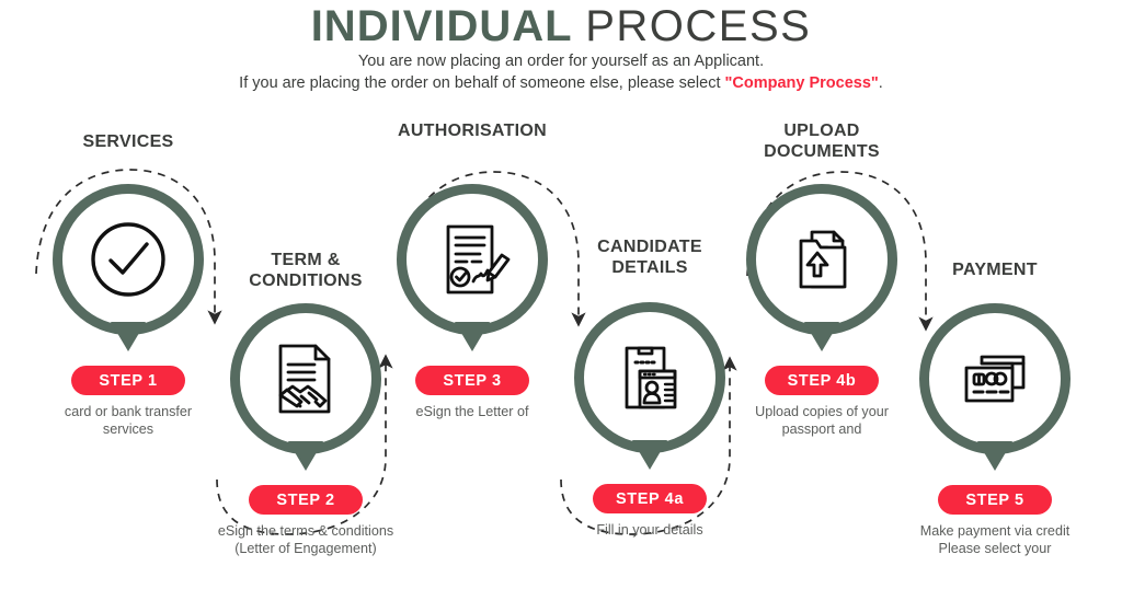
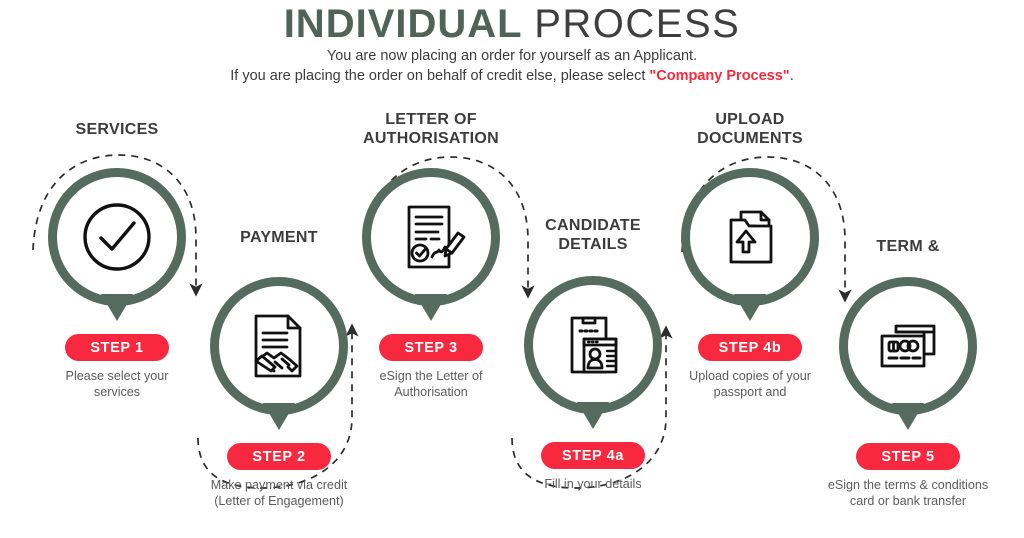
  INDIVIDUAL PROCESS
  You are now placing an order for yourself as an Applicant.
- If you are placing the order on behalf of someone else, please select "Company Process".
+ If you are placing the order on behalf of credit else, please select "Company Process".
  SERVICES
  STEP 1
- card or bank transfer
+ Please select your
  services
- TERM &
+ PAYMENT
- CONDITIONS
  STEP 2
- eSign the terms & conditions
+ Make payment via credit
  (Letter of Engagement)
+ LETTER OF
  AUTHORISATION
  STEP 3
  eSign the Letter of
+ Authorisation
  CANDIDATE
  DETAILS
  STEP 4a
  Fill in your details
  UPLOAD
  DOCUMENTS
  STEP 4b
  Upload copies of your
  passport and
- PAYMENT
+ TERM &
  STEP 5
- Make payment via credit
+ eSign the terms & conditions
- Please select your
+ card or bank transfer
